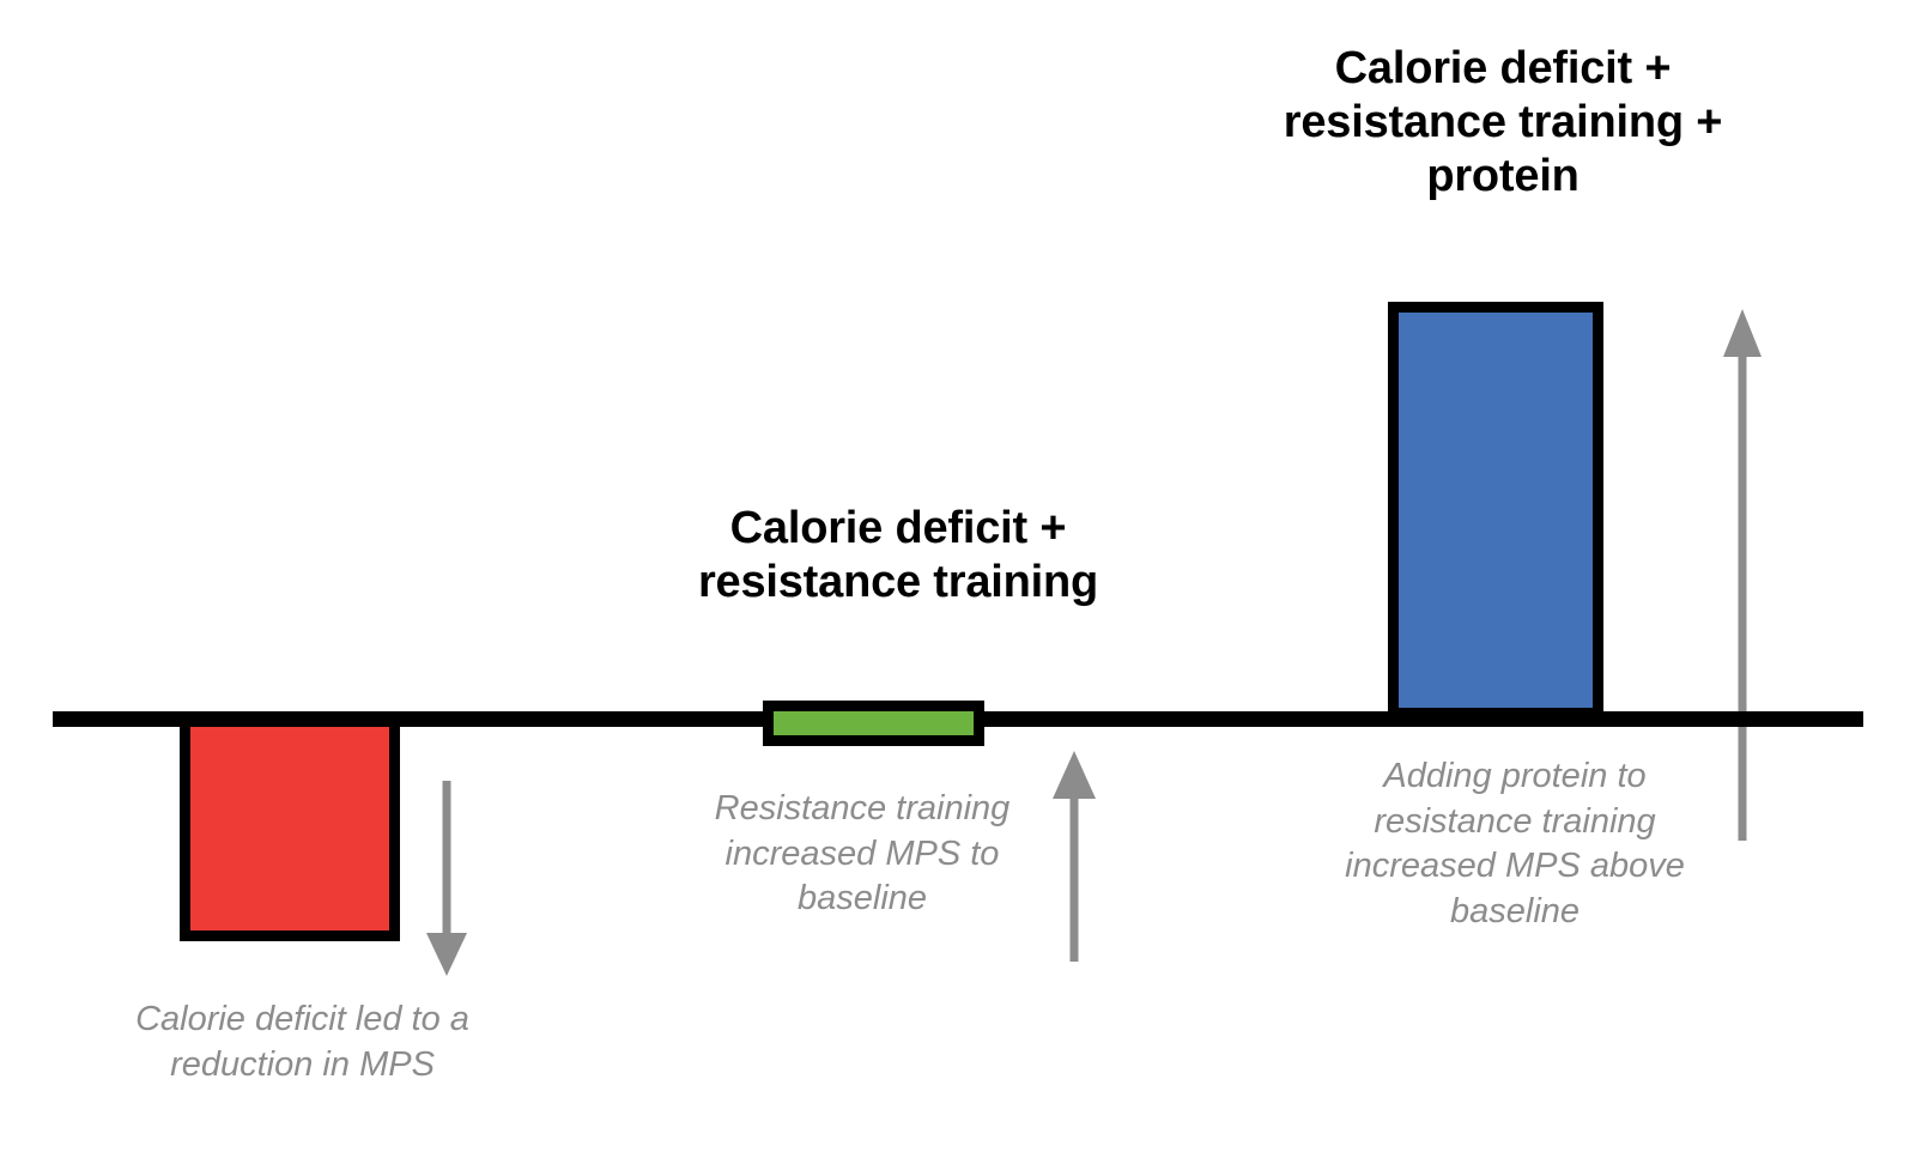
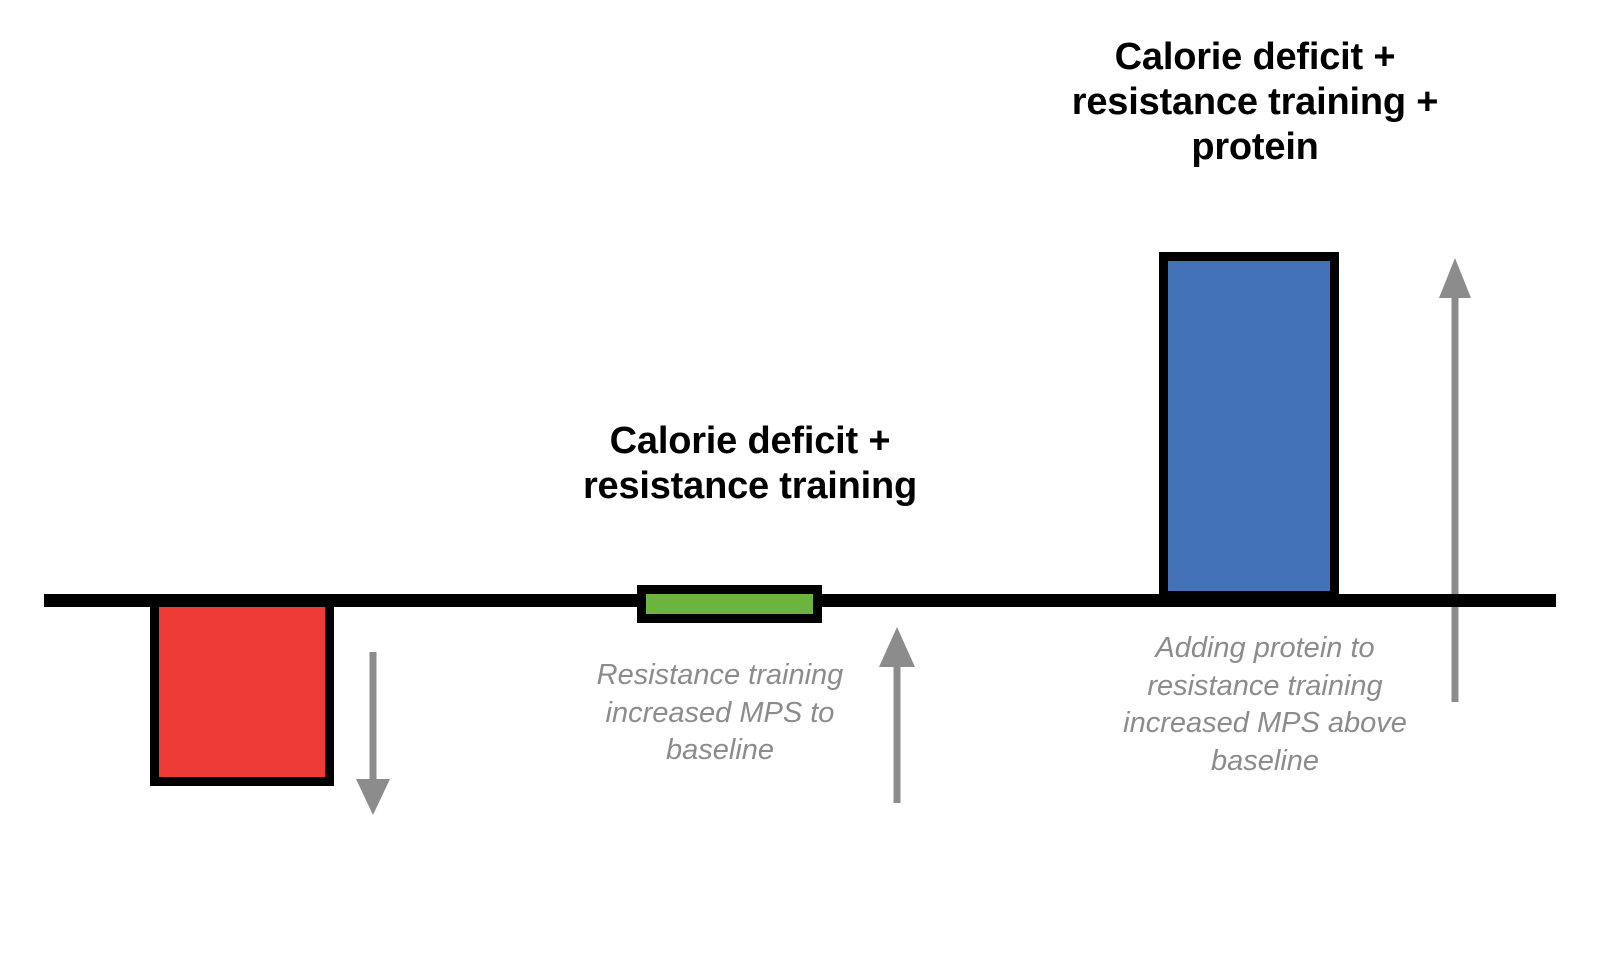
- Calorie deficit led to a
- reduction in MPS
  Calorie deficit +
  resistance training
  Resistance training
  increased MPS to
  baseline
  Calorie deficit +
  resistance training +
  protein
  Adding protein to
  resistance training
  increased MPS above
  baseline
